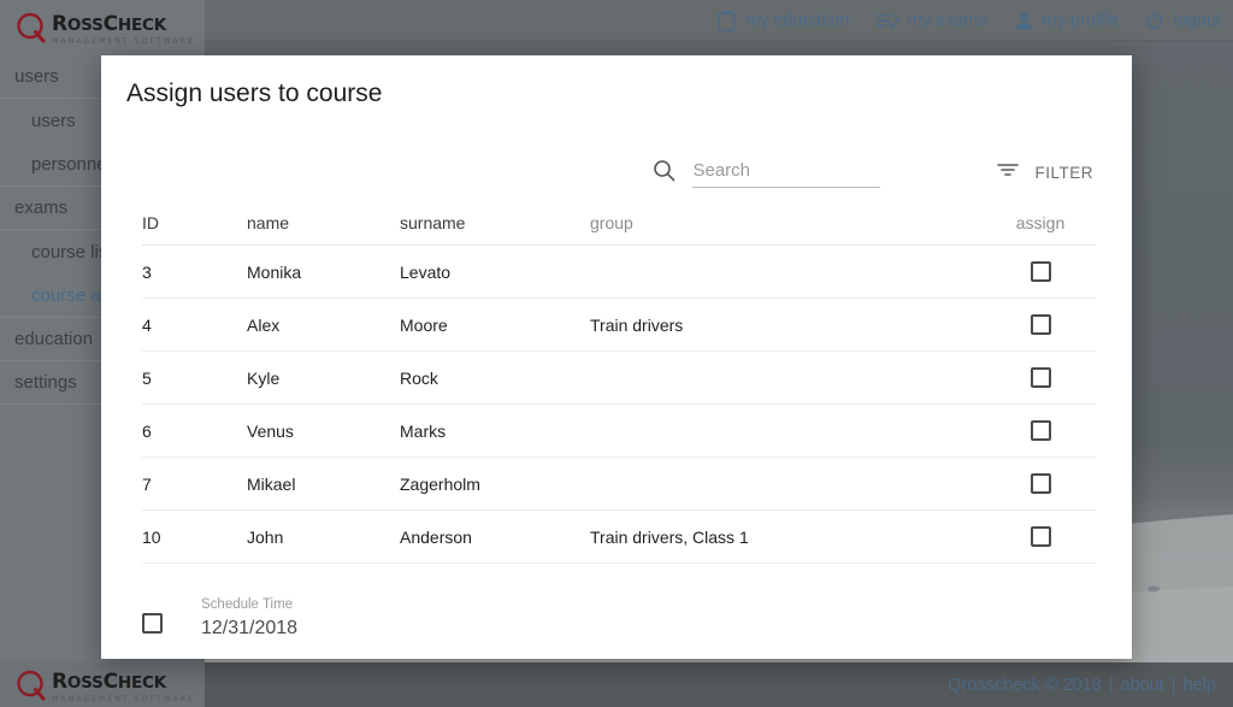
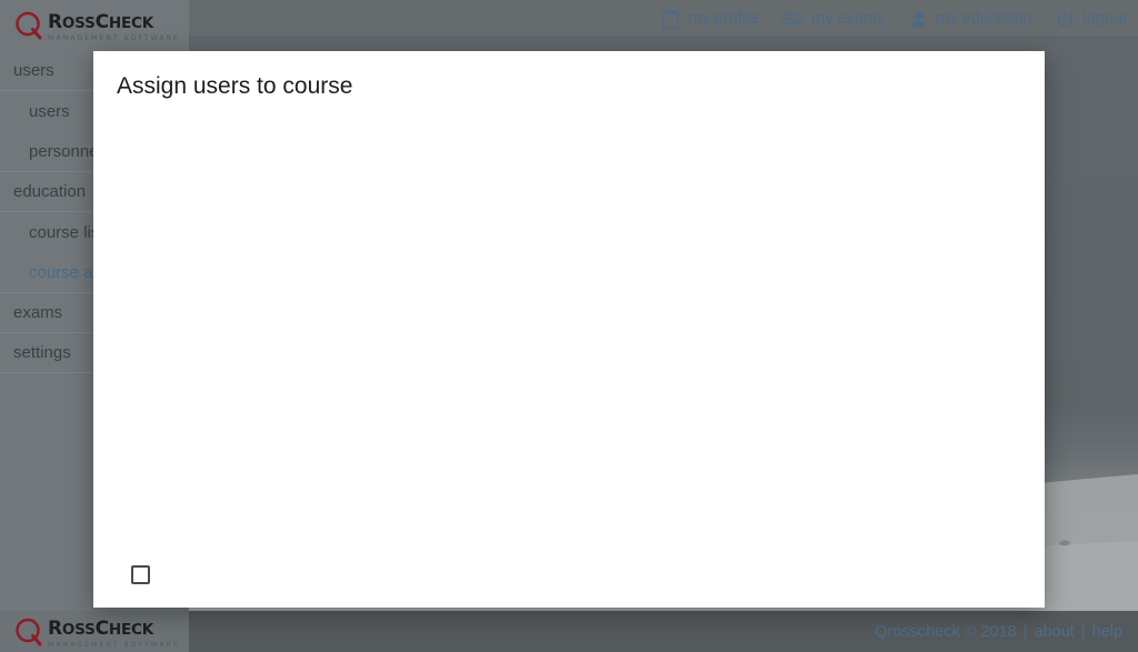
- my education
+ my profile
  my exams
- my profile
+ my education
  logout
  ROSSCHECK
  users
  users
  personn
- exams
+ education
  course li
- education
+ exams
  settings
  ROSSCHECK
  Qrosscheck © 2018
  |
  about
  |
  help
  Assign users to course
- Search
- FILTER
- ID
- name
- surname
- group
- assign
- 3
- Monika
- Levato
- 4
- Alex
- Moore
- Train drivers
- 5
- Kyle
- Rock
- 6
- Venus
- Marks
- 7
- Mikael
- Zagerholm
- 10
- John
- Anderson
- Train drivers, Class 1
- Schedule Time
- 12/31/2018
